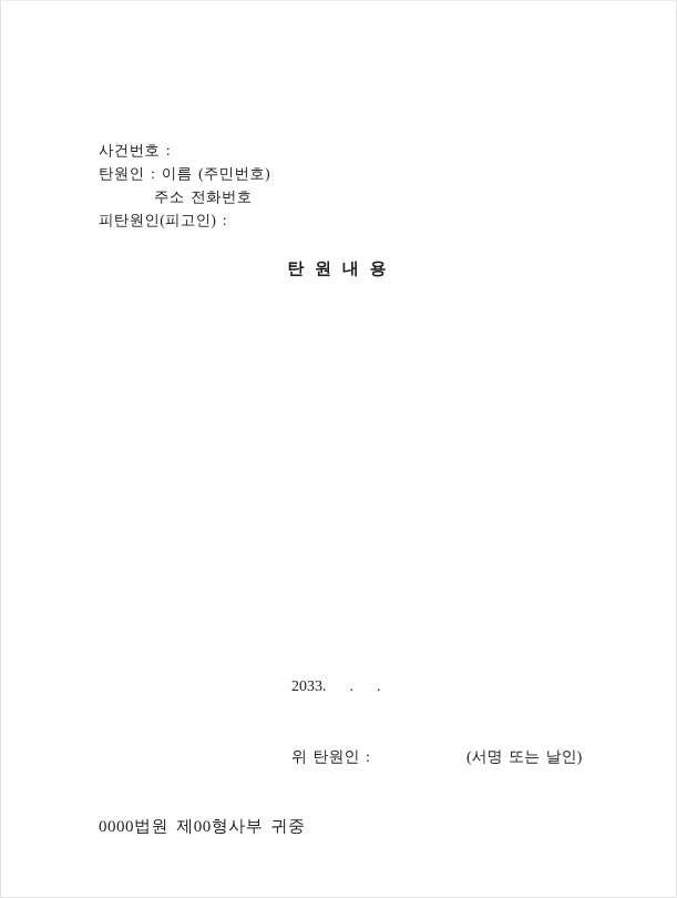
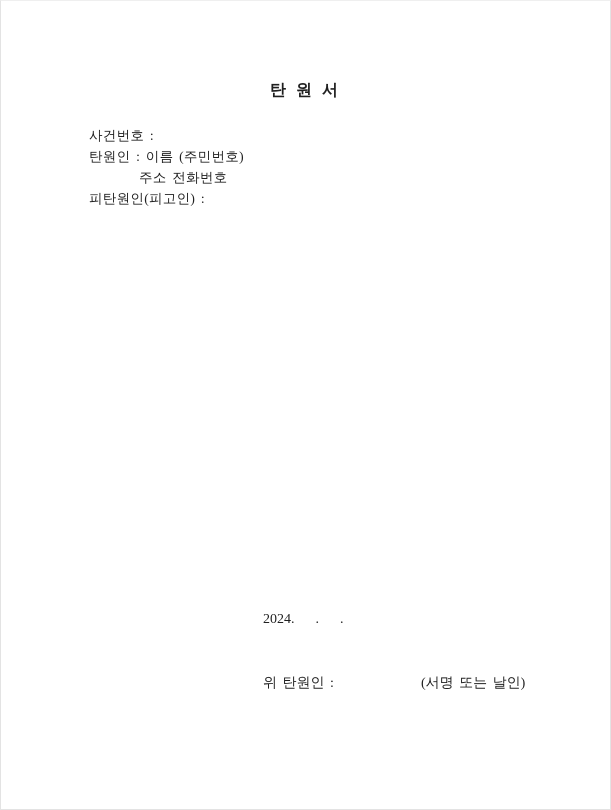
+ 탄 원 서
  사건번호 :
  탄원인 : 이름 (주민번호)
  주소 전화번호
  피탄원인(피고인) :
- 탄 원 내 용
- 2033. . .
+ 2024. . .
  위 탄원인 :
  (서명 또는 날인)
- 0000법원 제00형사부 귀중
